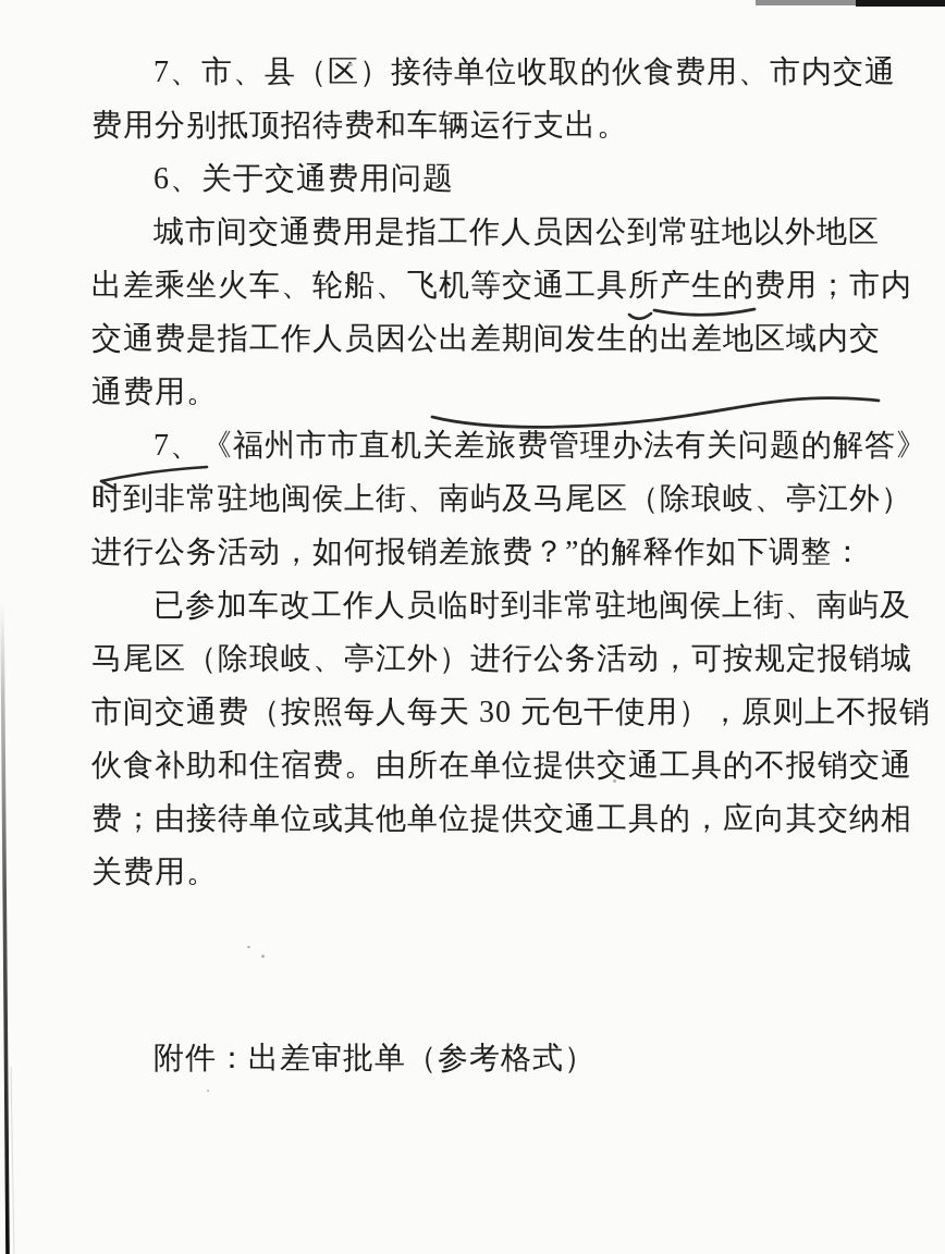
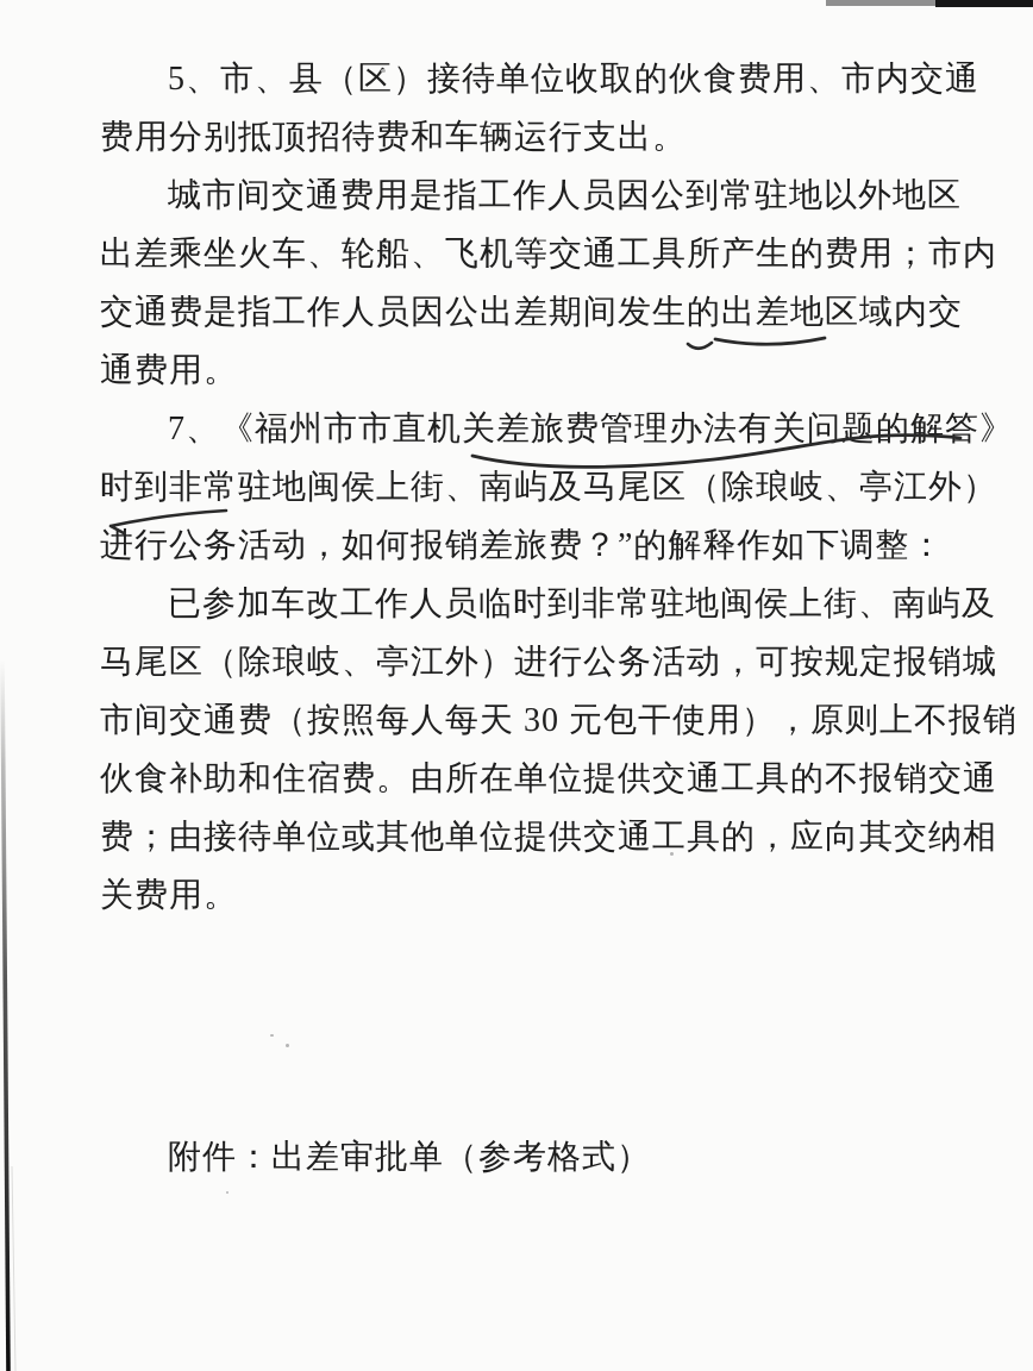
- 7、市、县（区）接待单位收取的伙食费用、市内交通
+ 5、市、县（区）接待单位收取的伙食费用、市内交通
  费用分别抵顶招待费和车辆运行支出。
- 6、关于交通费用问题
  城市间交通费用是指工作人员因公到常驻地以外地区
  出差乘坐火车、轮船、飞机等交通工具所产生的费用；市内
  交通费是指工作人员因公出差期间发生的出差地区域内交
  通费用。
  7、《福州市市直机关差旅费管理办法有关问题的解答》
  时到非常驻地闽侯上街、南屿及马尾区（除琅岐、亭江外）
  进行公务活动，如何报销差旅费？”的解释作如下调整：
  已参加车改工作人员临时到非常驻地闽侯上街、南屿及
  马尾区（除琅岐、亭江外）进行公务活动，可按规定报销城
  市间交通费（按照每人每天 30 元包干使用），原则上不报
  伙食补助和住宿费。由所在单位提供交通工具的不报销交通
  费；由接待单位或其他单位提供交通工具的，应向其交纳相
  关费用。
  附件：出差审批单（参考格式）
